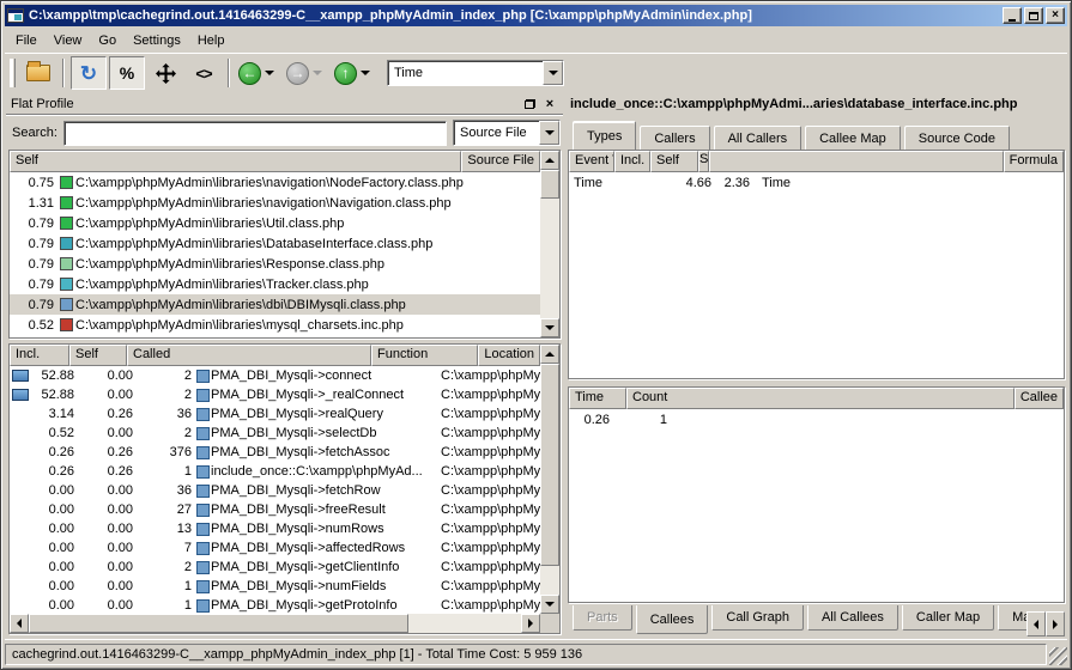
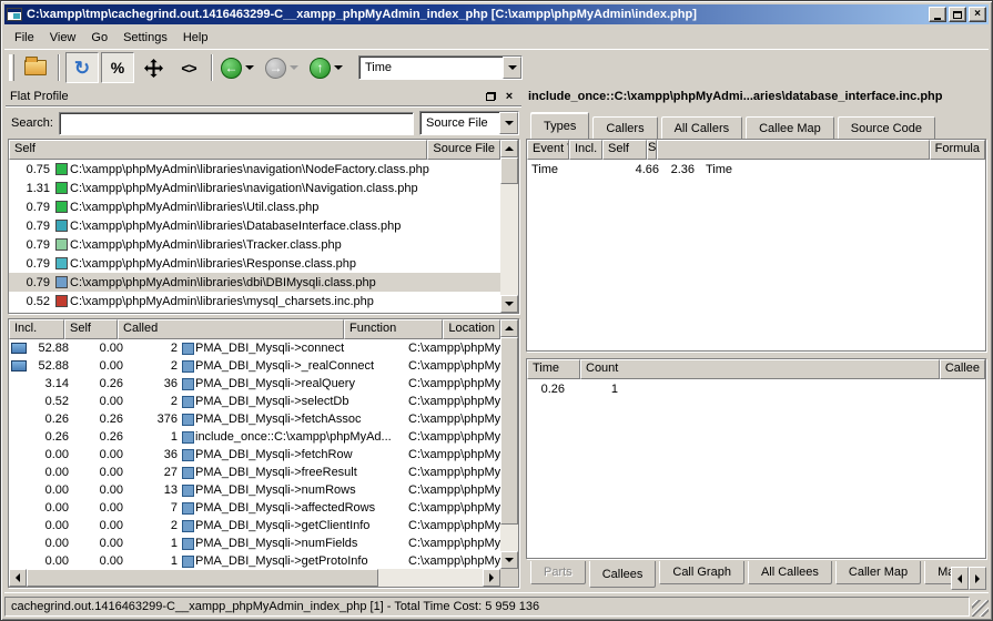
  C:\xampp\tmp\cachegrind.out.1416463299-C__xampp_phpMyAdmin_index_php [C:\xampp\phpMyAdmin\index.php]
  ×
  File
  View
  Go
  Settings
  Help
  ↻
  %
  <>
  ←
  →
  ↑
  Time
  Flat Profile
  ×
  Search:
  Source File
  Self
  Source File
  0.75
  C:\xampp\phpMyAdmin\libraries\navigation\NodeFactory.class.php
  1.31
  C:\xampp\phpMyAdmin\libraries\navigation\Navigation.class.php
  0.79
  C:\xampp\phpMyAdmin\libraries\Util.class.php
  0.79
  C:\xampp\phpMyAdmin\libraries\DatabaseInterface.class.php
  0.79
- C:\xampp\phpMyAdmin\libraries\Response.class.php
+ C:\xampp\phpMyAdmin\libraries\Tracker.class.php
  0.79
- C:\xampp\phpMyAdmin\libraries\Tracker.class.php
+ C:\xampp\phpMyAdmin\libraries\Response.class.php
  0.79
  C:\xampp\phpMyAdmin\libraries\dbi\DBIMysqli.class.php
  0.52
  C:\xampp\phpMyAdmin\libraries\mysql_charsets.inc.php
  Incl.
  Self
  Called
  Function
  Location
  52.88
  0.00
  2
  PMA_DBI_Mysqli->connect
  C:\xampp\phpMy
  52.88
  0.00
  2
  PMA_DBI_Mysqli->_realConnect
  C:\xampp\phpMy
  3.14
  0.26
  36
  PMA_DBI_Mysqli->realQuery
  C:\xampp\phpMy
  0.52
  0.00
  2
  PMA_DBI_Mysqli->selectDb
  C:\xampp\phpMy
  0.26
  0.26
  376
  PMA_DBI_Mysqli->fetchAssoc
  C:\xampp\phpMy
  0.26
  0.26
  1
  include_once::C:\xampp\phpMyAd...
  C:\xampp\phpMy
  0.00
  0.00
  36
  PMA_DBI_Mysqli->fetchRow
  C:\xampp\phpMy
  0.00
  0.00
  27
  PMA_DBI_Mysqli->freeResult
  C:\xampp\phpMy
  0.00
  0.00
  13
  PMA_DBI_Mysqli->numRows
  C:\xampp\phpMy
  0.00
  0.00
  7
  PMA_DBI_Mysqli->affectedRows
  C:\xampp\phpMy
  0.00
  0.00
  2
  PMA_DBI_Mysqli->getClientInfo
  C:\xampp\phpMy
  0.00
  0.00
  1
  PMA_DBI_Mysqli->numFields
  C:\xampp\phpMy
  0.00
  0.00
  1
  PMA_DBI_Mysqli->getProtoInfo
  C:\xampp\phpMy
  include_once::C:\xampp\phpMyAdmi...aries\database_interface.inc.php
  Types
  Callers
  All Callers
  Callee Map
  Source Code
  Incl.
  Self
  Formula
  Time
  4.66
  2.36
  Time
  Time
  Count
  Callee
  0.26
  1
  Parts
  Callees
  Call Graph
  All Callees
  Caller Map
  cachegrind.out.1416463299-C__xampp_phpMyAdmin_index_php [1] - Total Time Cost: 5 959 136
